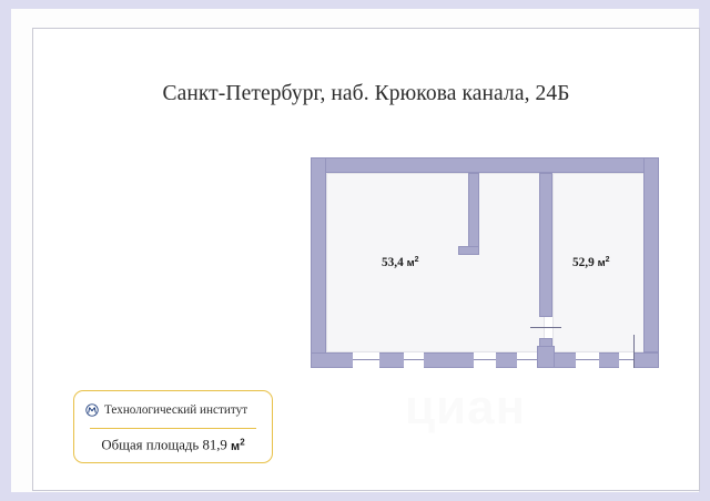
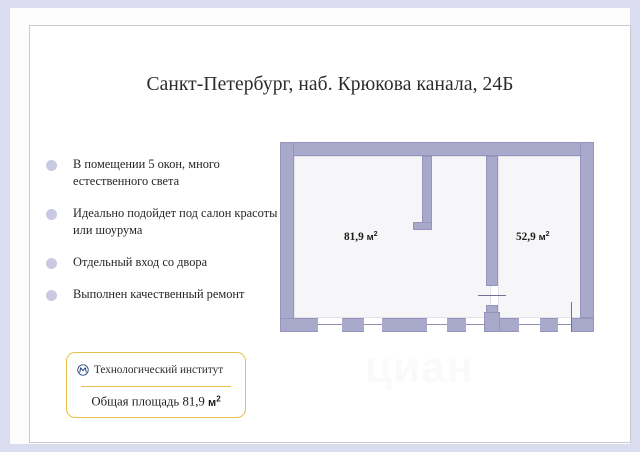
  Санкт-Петербург, наб. Крюкова канала, 24Б
+ В помещении 5 окон, много естественного света
+ Идеально подойдет под салон красоты или шоурума
+ Отдельный вход со двора
+ Выполнен качественный ремонт
  Технологический институт
  Общая площадь 81,9 м2
- 53,4 м
+ 81,9 м
  52,9 м
